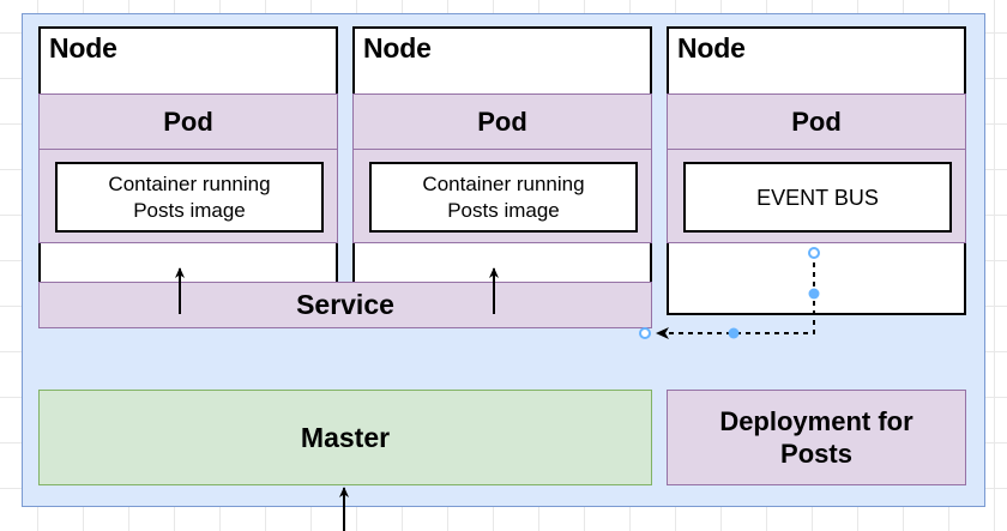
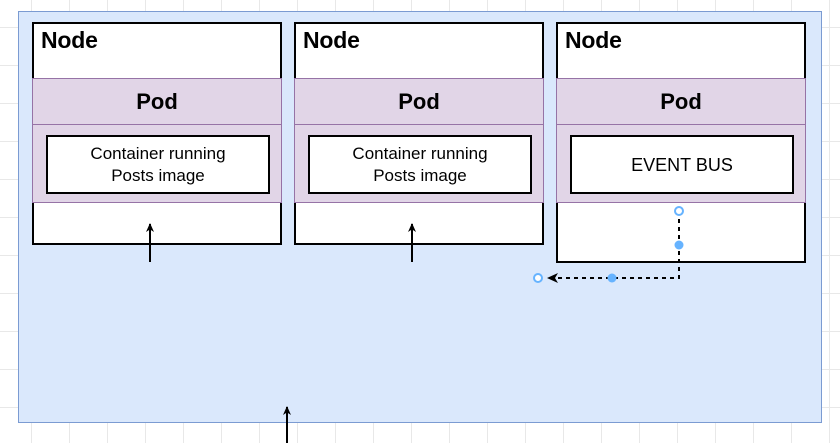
  Node
  Pod
  Container running
  Posts image
  Node
  Pod
  Container running
  Posts image
  Node
  Pod
  EVENT BUS
- Service
- Master
- Deployment for
- Posts
